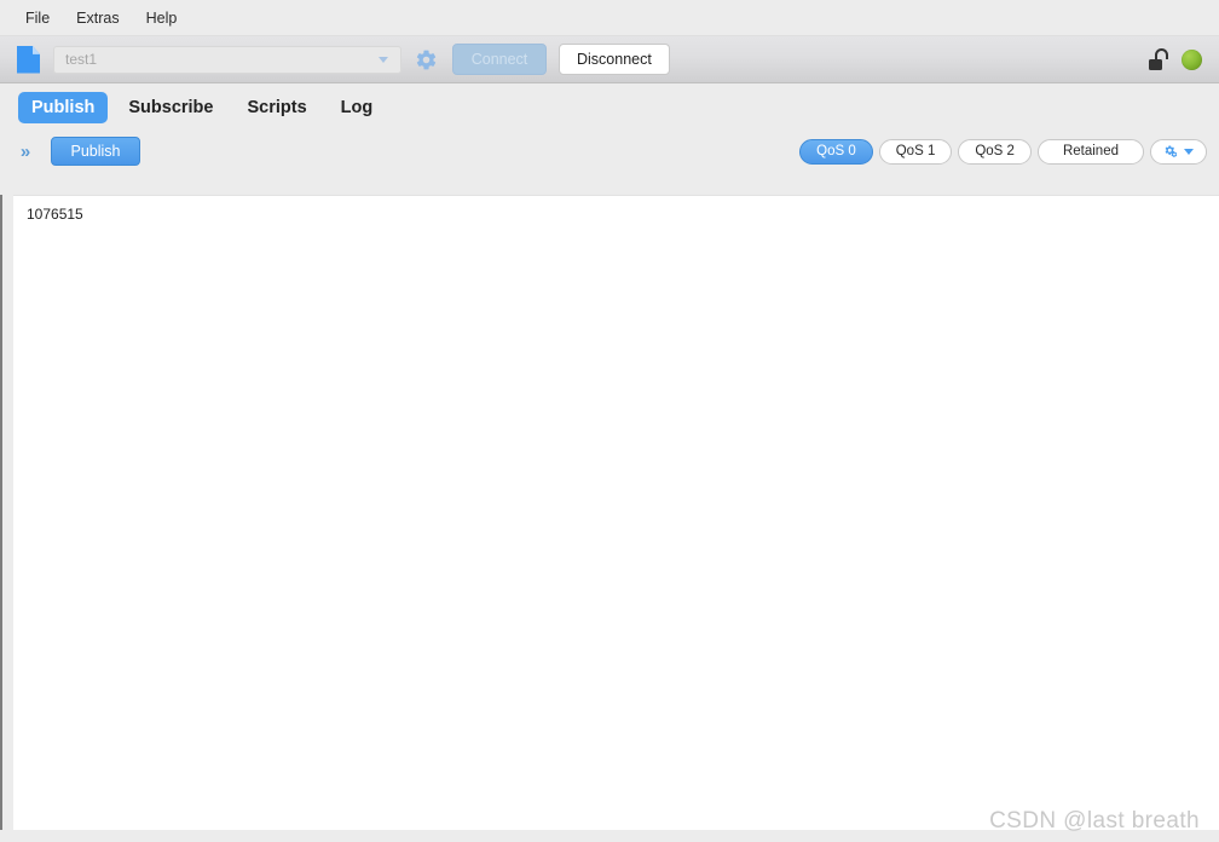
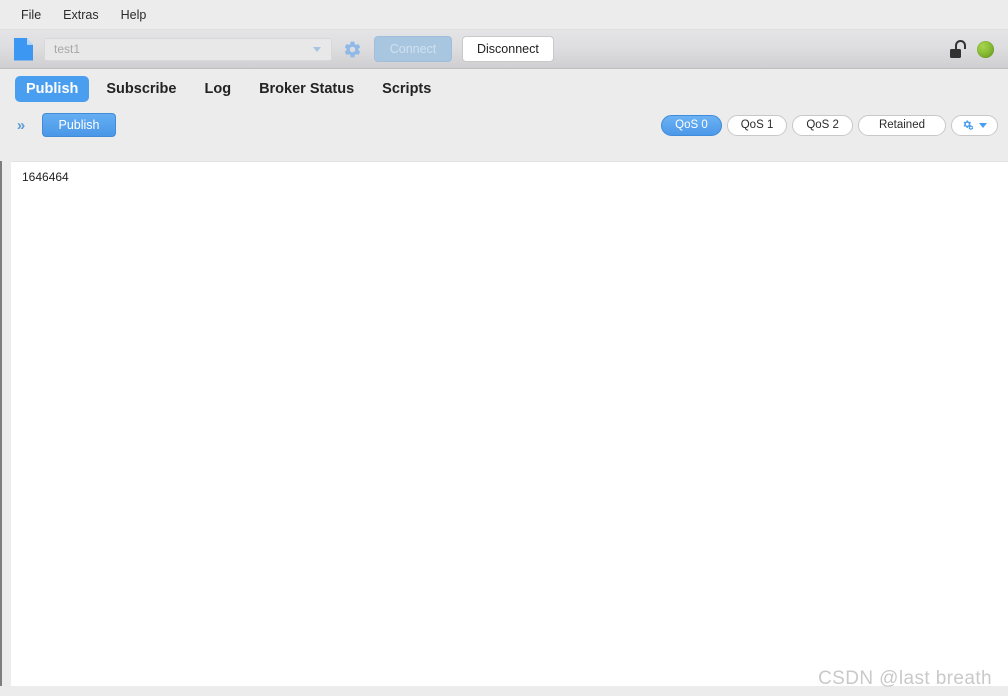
  File
  Extras
  Help
  test1
  Connect
  Disconnect
  Publish
  Subscribe
- Scripts
+ Log
+ Broker Status
- Log
+ Scripts
  »
  Publish
  QoS 0
  QoS 1
  QoS 2
  Retained
- 1076515
+ 1646464
  CSDN @last breath
